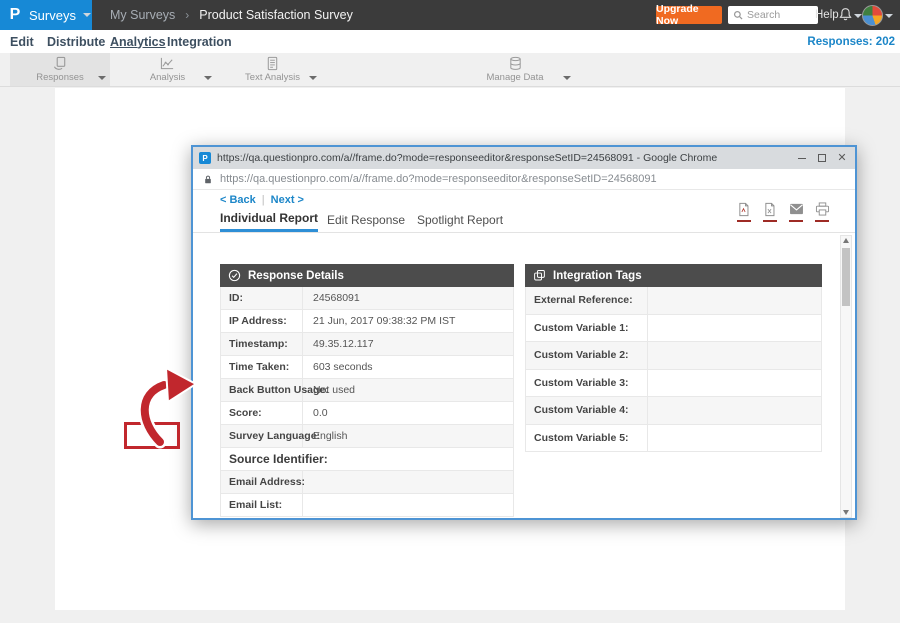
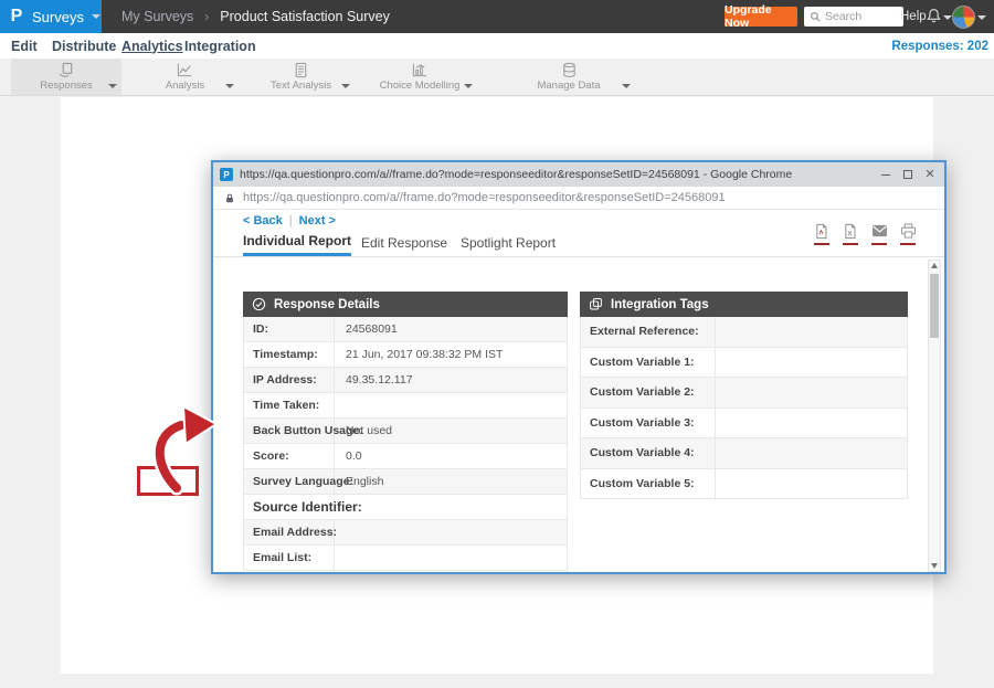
  P
  Surveys
  My Surveys
  ›
  Product Satisfaction Survey
  Upgrade Now
  Search
  Help
  Edit
  Distribute
  Analytics
  Integration
  Responses: 202
  Responses
  Analysis
  Text Analysis
+ Choice Modelling
  Manage Data
  P
  https://qa.questionpro.com/a//frame.do?mode=responseeditor&responseSetID=24568091 - Google Chrome
  ✕
  https://qa.questionpro.com/a//frame.do?mode=responseeditor&responseSetID=24568091
  < Back
  |
  Next >
  Individual Report
  Edit Response
  Spotlight Report
  Response Details
  ID:
  24568091
- IP Address:
+ Timestamp:
  21 Jun, 2017 09:38:32 PM IST
- Timestamp:
+ IP Address:
  49.35.12.117
  Time Taken:
- 603 seconds
  Not used
  Score:
  0.0
  Survey Langua
  English
  Source Identifier:
  Email Address
  Email List:
  Integration Tags
  External Reference:
  Custom Variable 1:
  Custom Variable 2:
  Custom Variable 3:
  Custom Variable 4:
  Custom Variable 5:
